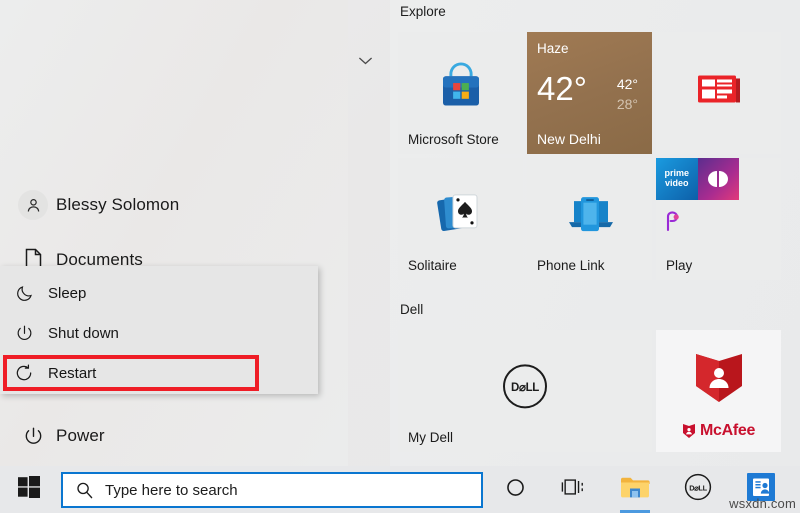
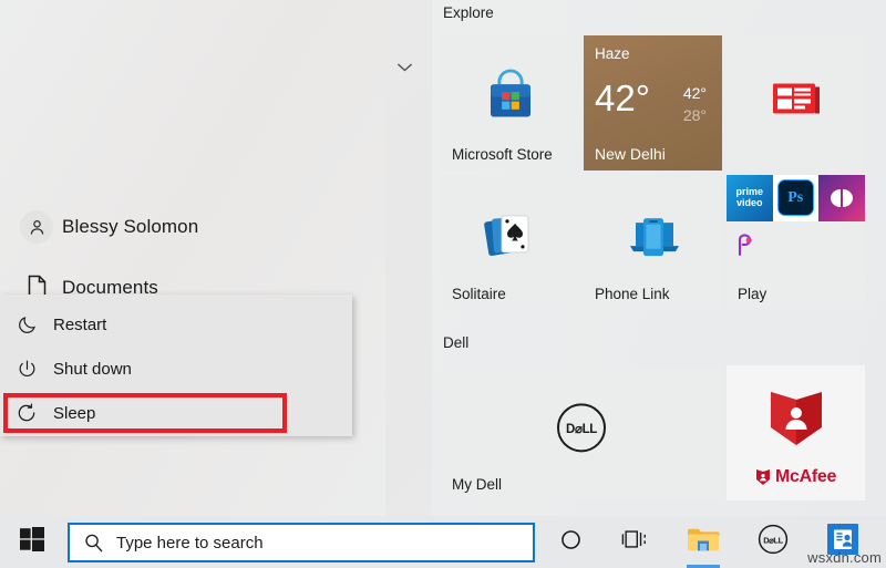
  Blessy Solomon
  Documents
- Power
  Explore
  Microsoft Store
  Haze
  42°
  42°
  28°
  New Delhi
  Solitaire
  Phone Link
  prime
  video
+ Ps
  Play
  Dell
  D⌀LL
  My Dell
  McAfee
- Sleep
+ Restart
  Shut down
- Restart
+ Sleep
  Type here to search
  D⌀LL
  wsxdn.com
